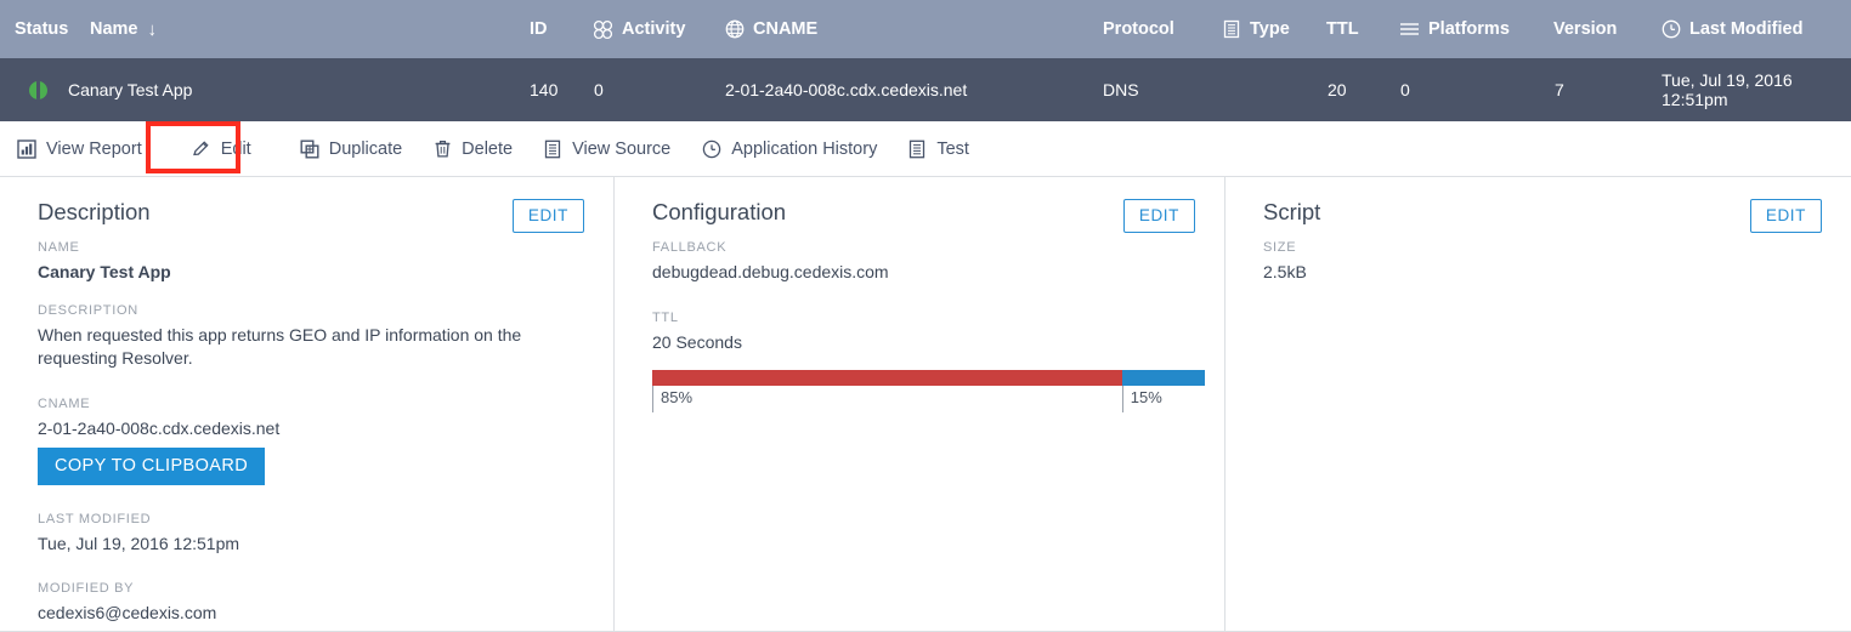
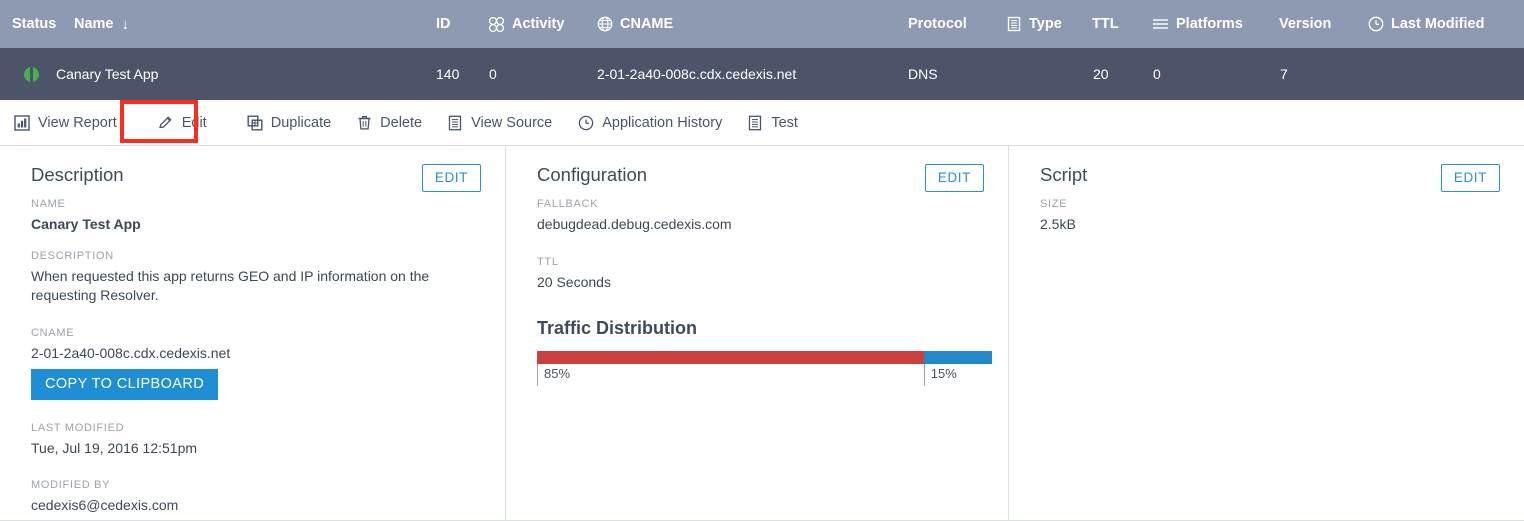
  Status
  Name
  ↓
  ID
  Activity
  CNAME
  Protocol
  Type
  TTL
  Platforms
  Version
  Last Modified
  Canary Test App
  140
  0
  2-01-2a40-008c.cdx.cedexis.net
  DNS
  20
  0
  7
- Tue, Jul 19, 2016
- 12:51pm
  View Report
  Edit
  Duplicate
  Delete
  View Source
  Application History
  Test
  Description
  EDIT
  NAME
  Canary Test App
  DESCRIPTION
  When requested this app returns GEO and IP information on the requesting Resolver.
  CNAME
  2-01-2a40-008c.cdx.cedexis.net
  COPY TO CLIPBOARD
  LAST MODIFIED
  Tue, Jul 19, 2016 12:51pm
  MODIFIED BY
  cedexis6@cedexis.com
  Configuration
  EDIT
  FALLBACK
  debugdead.debug.cedexis.com
  TTL
  20 Seconds
+ Traffic Distribution
  85%
  15%
  Script
  EDIT
  SIZE
  2.5kB
